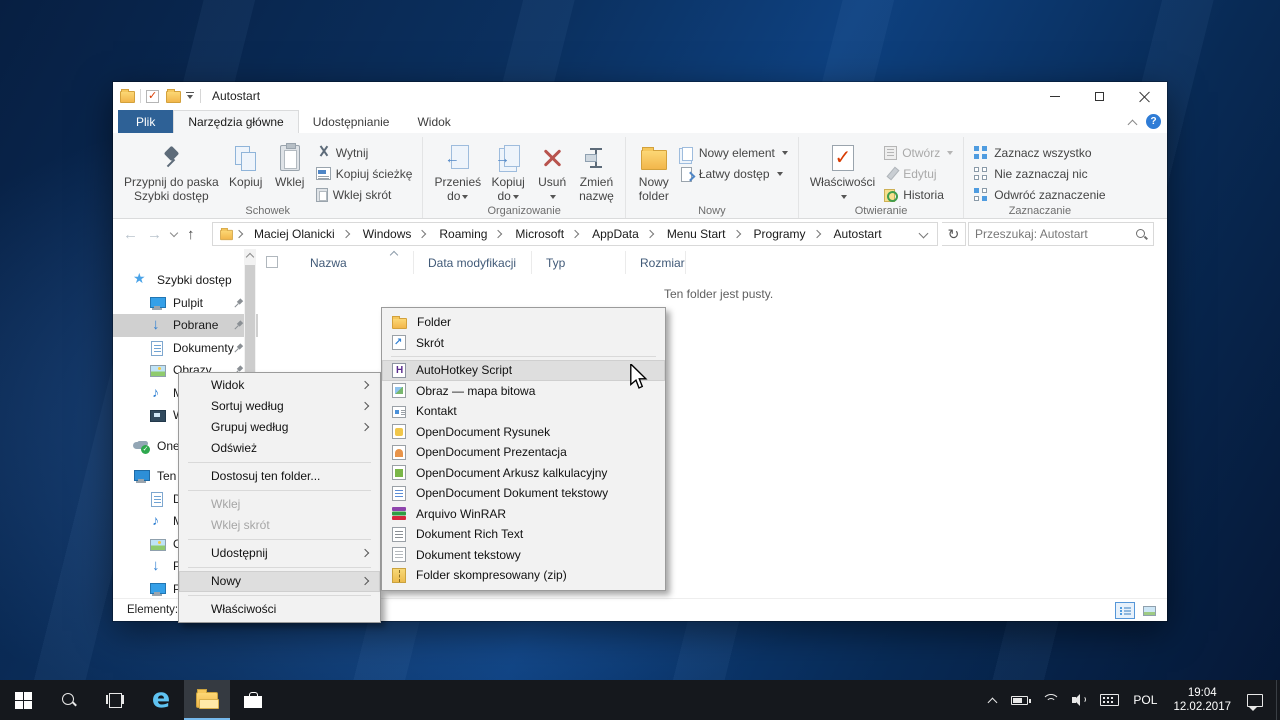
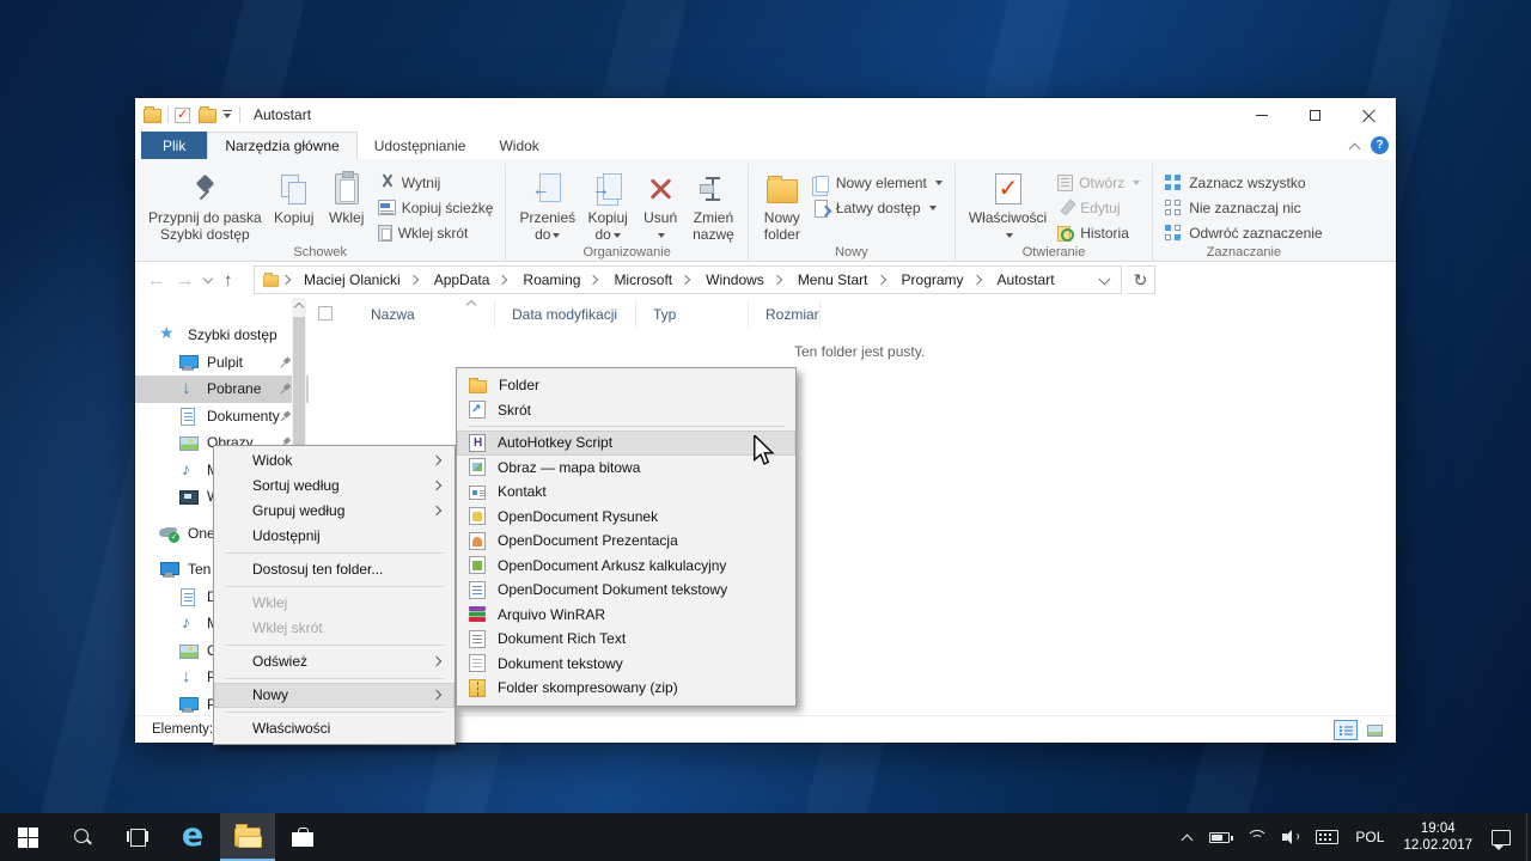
  Autostart
  Plik
  Narzędzia główne
  Udostępnianie
  Widok
  ?
  Przypnij do paska
  Szybki dostęp
  Kopiuj
  Wklej
  Wytnij
  Kopiuj ścieżkę
  Wklej skrót
  Schowek
  Przenieś
  do
  Kopiuj
  do
  Usuń
  Zmień
  nazwę
  Organizowanie
  Nowy
  folder
  Nowy element
  Łatwy dostęp
  Nowy
  Właściwości
  Otwórz
  Edytuj
  Historia
  Otwieranie
  Zaznacz wszystko
  Nie zaznaczaj nic
  Odwróć zaznaczenie
  Zaznaczanie
  ←
  →
  ↑
  Maciej Olanicki
- Windows
+ AppData
  Roaming
  Microsoft
- AppData
+ Windows
  Menu Start
  Programy
  Autostart
  ↻
- Przeszukaj: Autostart
  Szybki dostęp
  Pulpit
  Pobrane
  Dokumenty
  Obrazy
  Nazwa
  Data modyfikacji
  Typ
  Rozmiar
  Ten folder jest pusty.
  Elementy:
  Widok
  Sortuj według
  Grupuj według
- Odśwież
+ Udostępnij
  Dostosuj ten folder...
  Wklej
  Wklej skrót
- Udostępnij
+ Odśwież
  Nowy
  Właściwości
  Folder
  Skrót
  AutoHotkey Script
  Obraz — mapa bitowa
  Kontakt
  OpenDocument Rysunek
  OpenDocument Prezentacja
  OpenDocument Arkusz kalkulacyjny
  OpenDocument Dokument tekstowy
  Arquivo WinRAR
  Dokument Rich Text
  Dokument tekstowy
  Folder skompresowany (zip)
  e
  POL
  19:04
  12.02.2017
